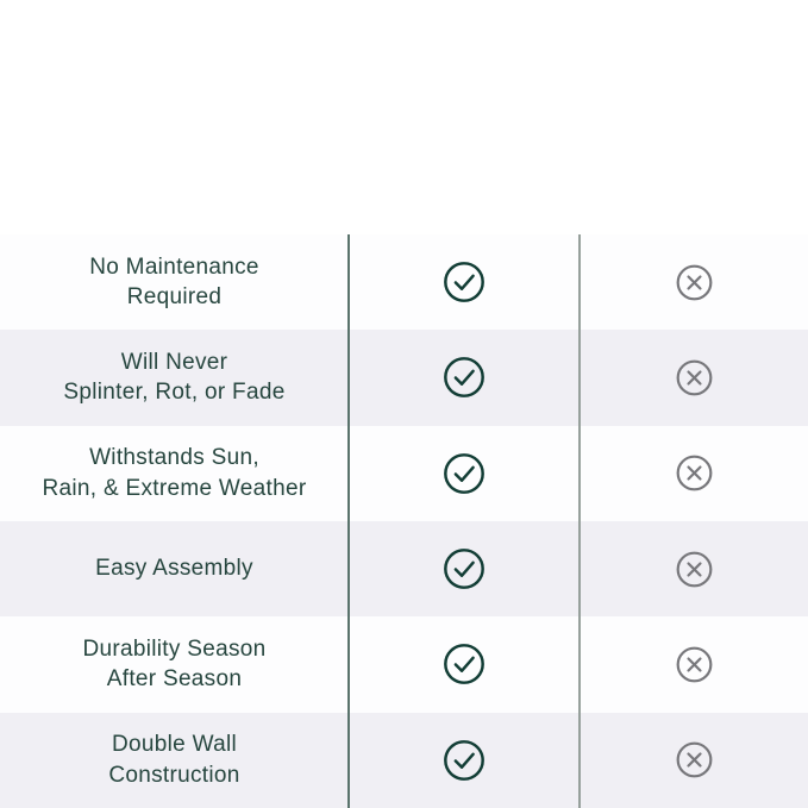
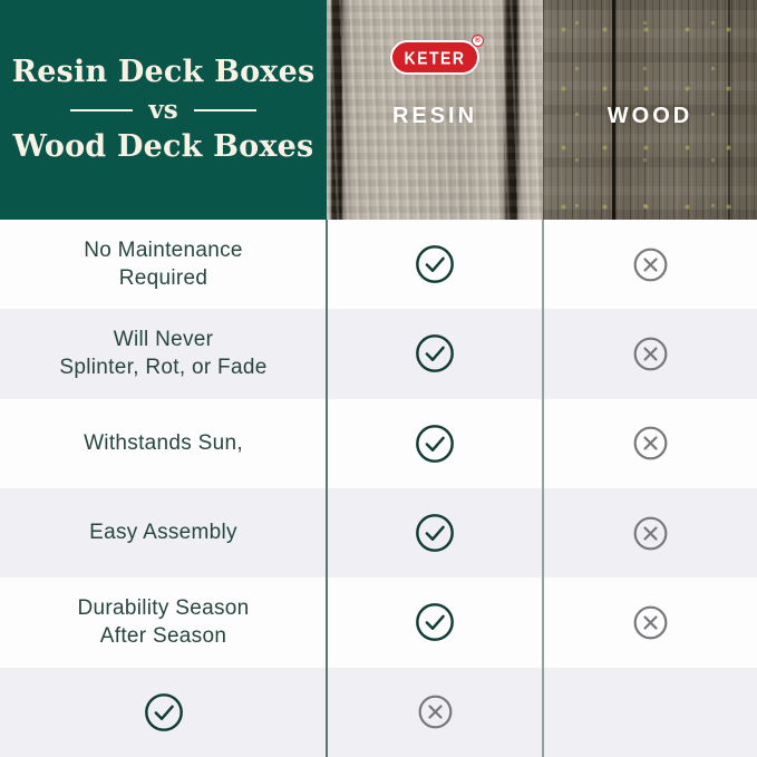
+ Resin Deck Boxes
+ vs
+ Wood Deck Boxes
+ KETER
+ RESIN
+ WOOD
  No Maintenance
  Required
  Will Never
  Splinter, Rot, or Fade
  Withstands Sun,
- Rain, & Extreme Weather
  Easy Assembly
  Durability Season
  After Season
- Double Wall
- Construction
